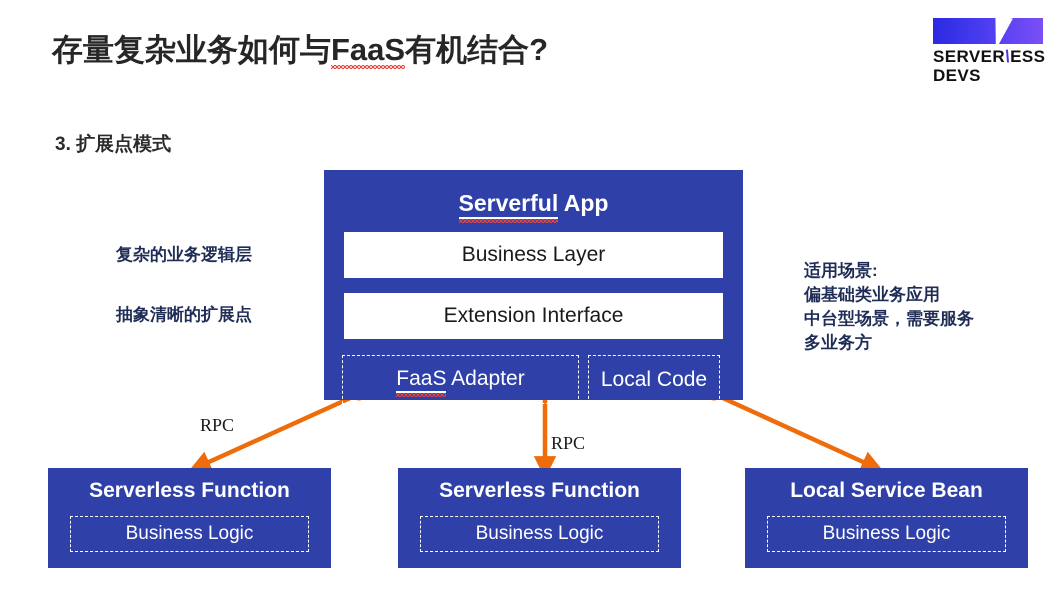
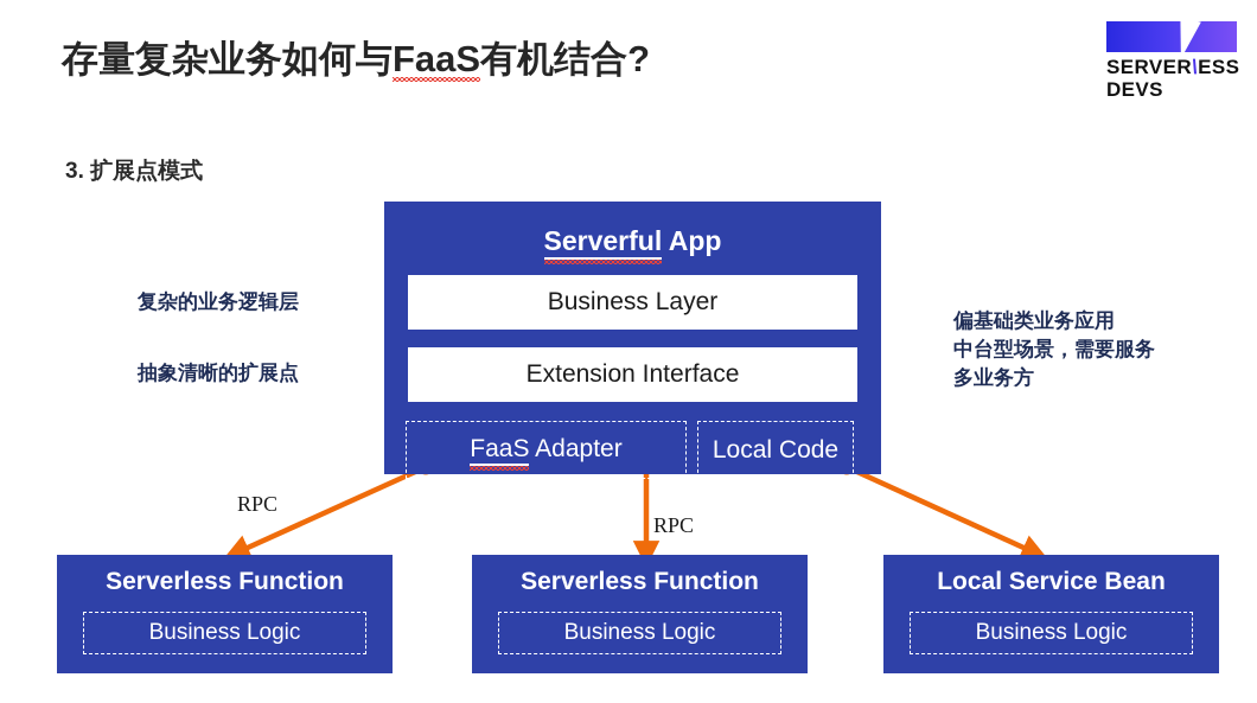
  存量复杂业务如何与FaaS有机结合?
  3. 扩展点模式
  DEVS
  复杂的业务逻辑层
  抽象清晰的扩展点
- 适用场景:
  偏基础类业务应用
  中台型场景，需要服务
  多业务方
  RPC
  RPC
  Serverful App
  Business Layer
  Extension Interface
  FaaS Adapter
  Local Code
  Serverless Function
  Business Logic
  Serverless Function
  Business Logic
  Local Service Bean
  Business Logic
